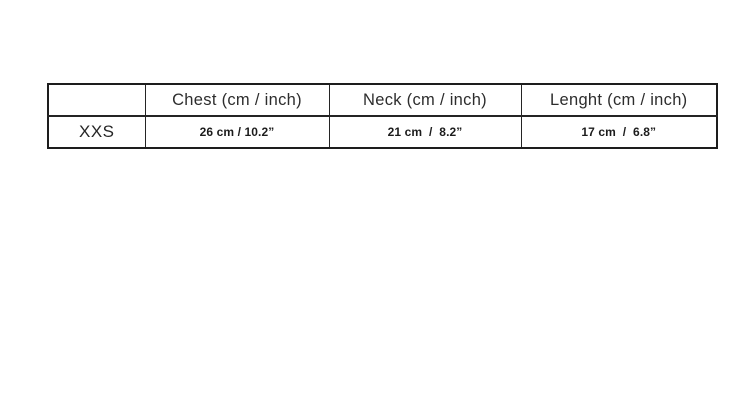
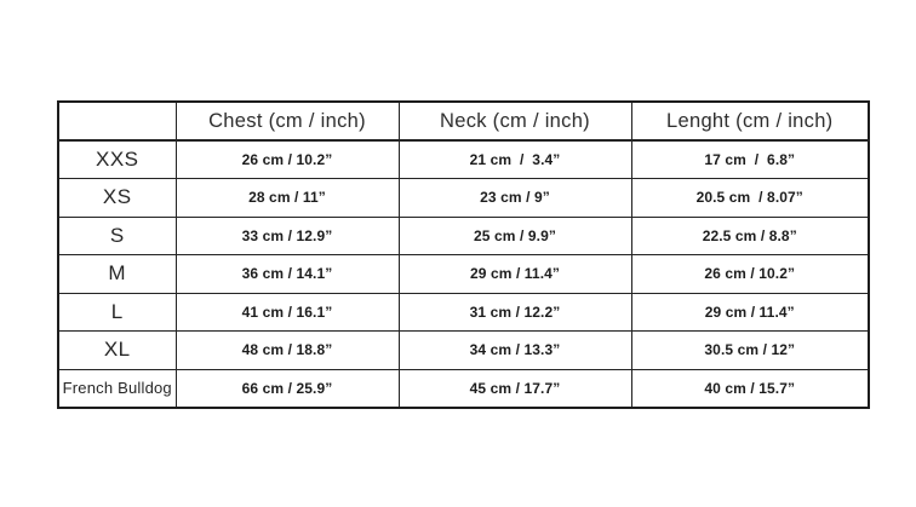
  	Chest (cm / inch)	Neck (cm / inch)	Lenght (cm / inch)
- XXS	26 cm / 10.2”	21 cm / 8.2”	17 cm / 6.8”
+ XXS	26 cm / 10.2”	21 cm / 3.4”	17 cm / 6.8”
+ XS	28 cm / 11”	23 cm / 9”	20.5 cm / 8.07”
+ S	33 cm / 12.9”	25 cm / 9.9”	22.5 cm / 8.8”
+ M	36 cm / 14.1”	29 cm / 11.4”	26 cm / 10.2”
+ L	41 cm / 16.1”	31 cm / 12.2”	29 cm / 11.4”
+ XL	48 cm / 18.8”	34 cm / 13.3”	30.5 cm / 12”
+ French Bulldog	66 cm / 25.9”	45 cm / 17.7”	40 cm / 15.7”
